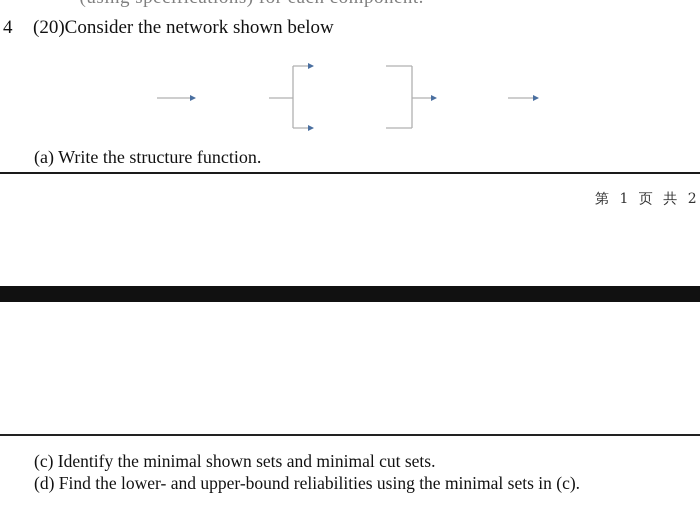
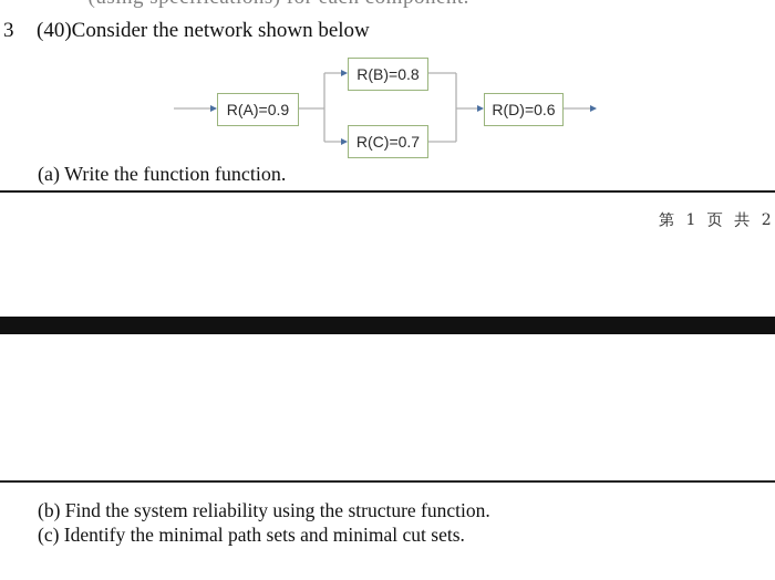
- 4
+ 3
- (20)Consider the network shown below
+ (40)Consider the network shown below
+ R(A)=0.9
+ R(B)=0.8
+ R(C)=0.7
+ R(D)=0.6
- (a) Write the structure function.
+ (a) Write the function function.
  第 1 页 共 2
+ (b) Find the system reliability using the structure function.
- (c) Identify the minimal shown sets and minimal cut sets.
+ (c) Identify the minimal path sets and minimal cut sets.
- (d) Find the lower- and upper-bound reliabilities using the minimal sets in (c).
